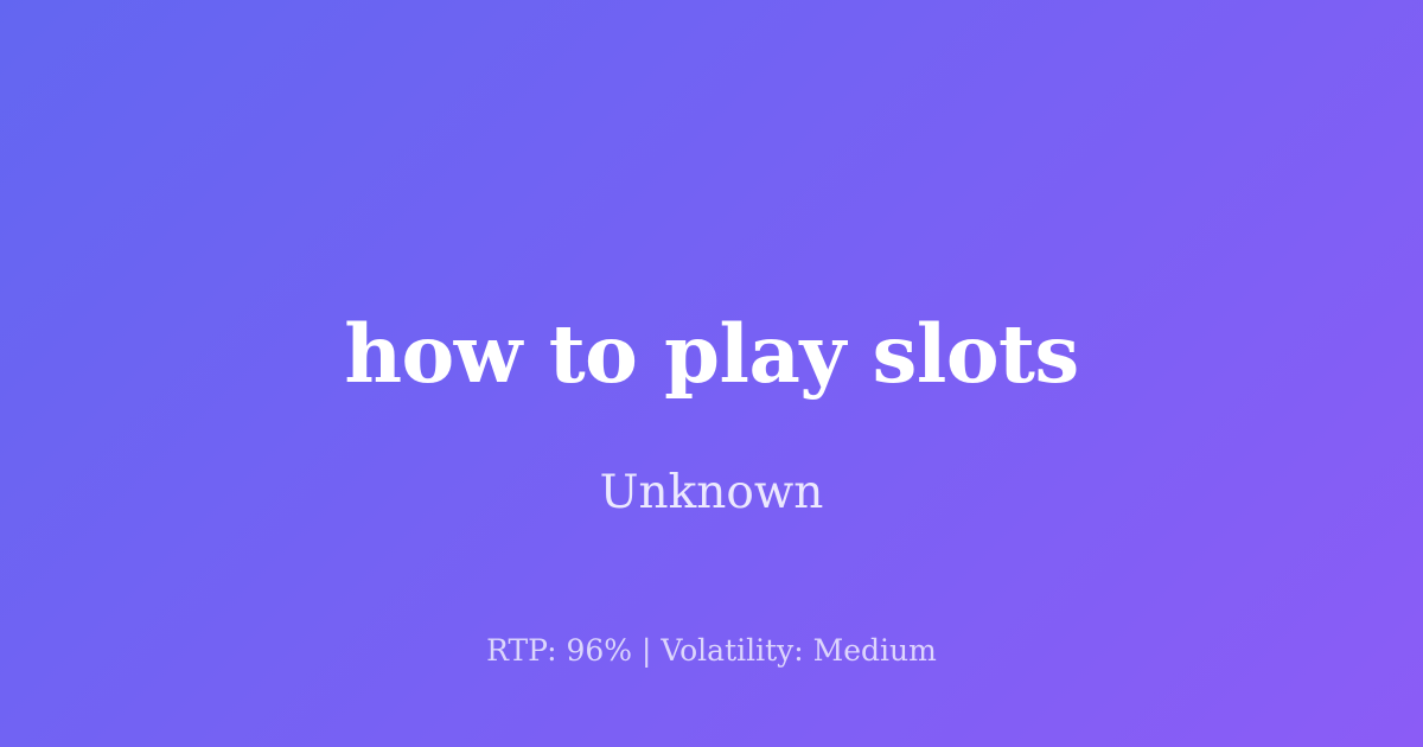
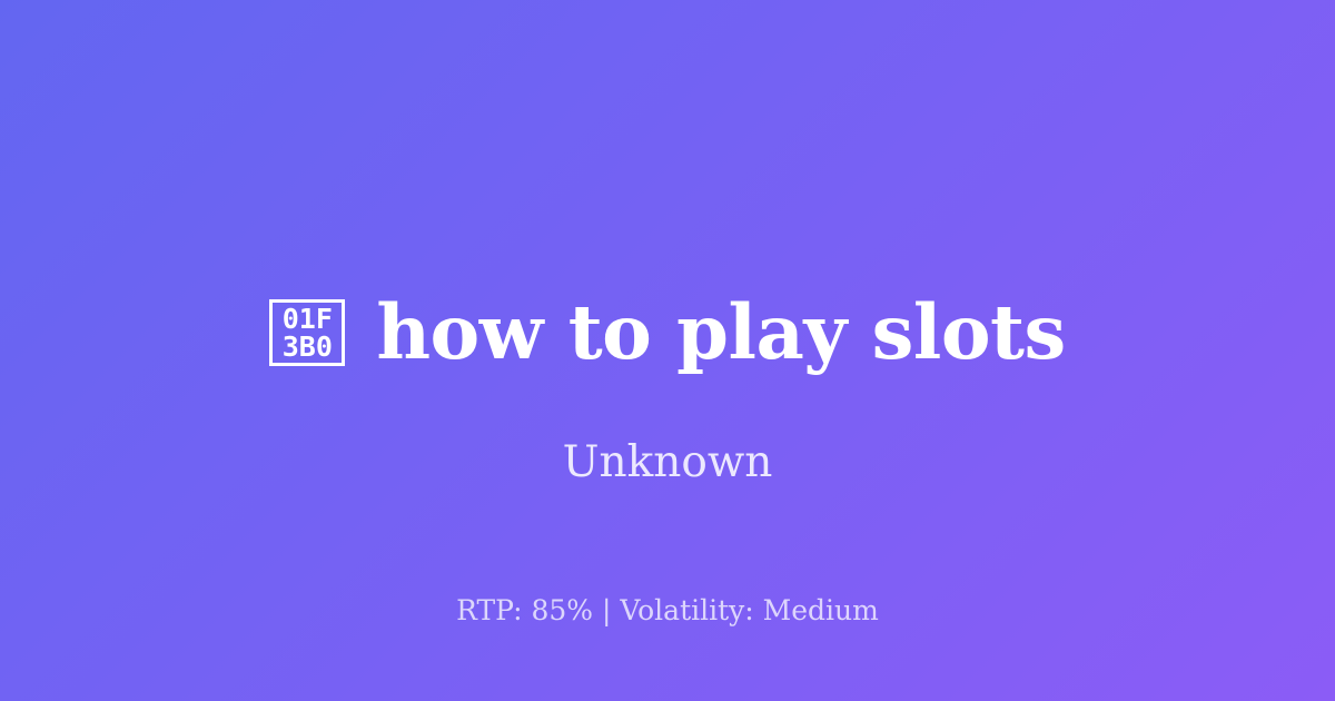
+ 01F
+ 3B0
  how to play slots
  Unknown
- RTP: 96% | Volatility: Medium
+ RTP: 85% | Volatility: Medium
